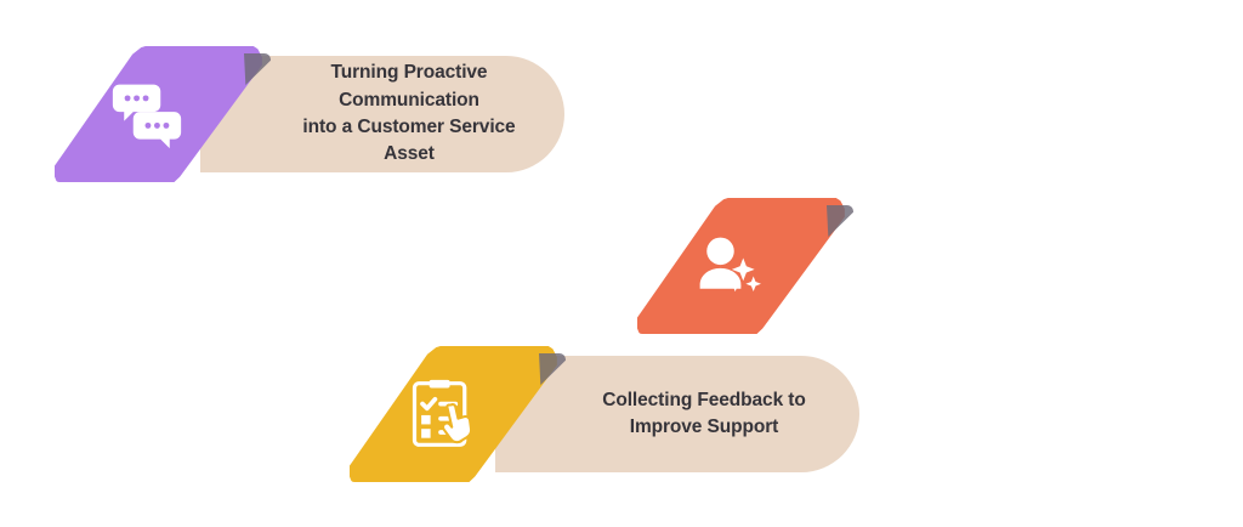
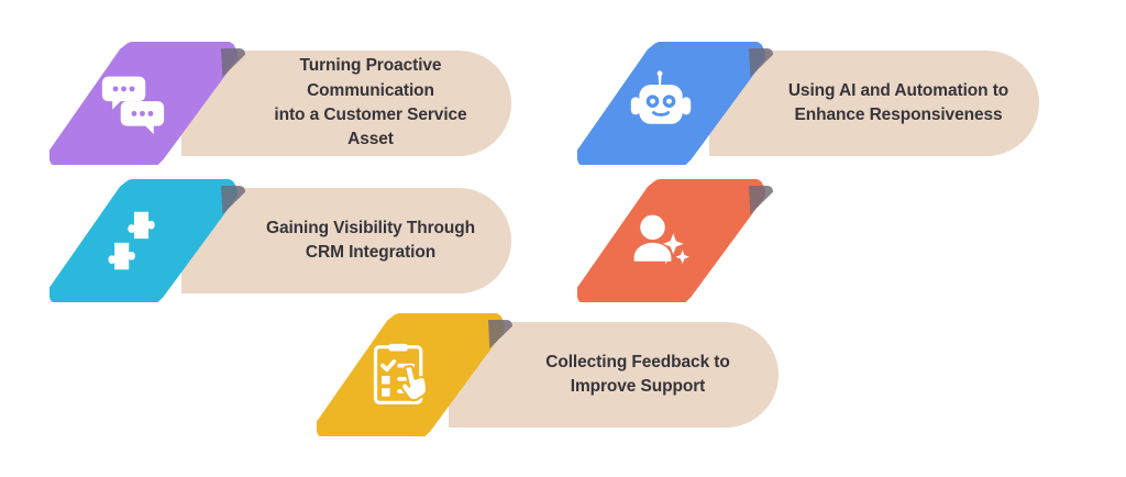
  Turning Proactive Communication
  into a Customer Service Asset
+ Using AI and Automation to
+ Enhance Responsiveness
+ Gaining Visibility Through
+ CRM Integration
  Collecting Feedback to
  Improve Support
